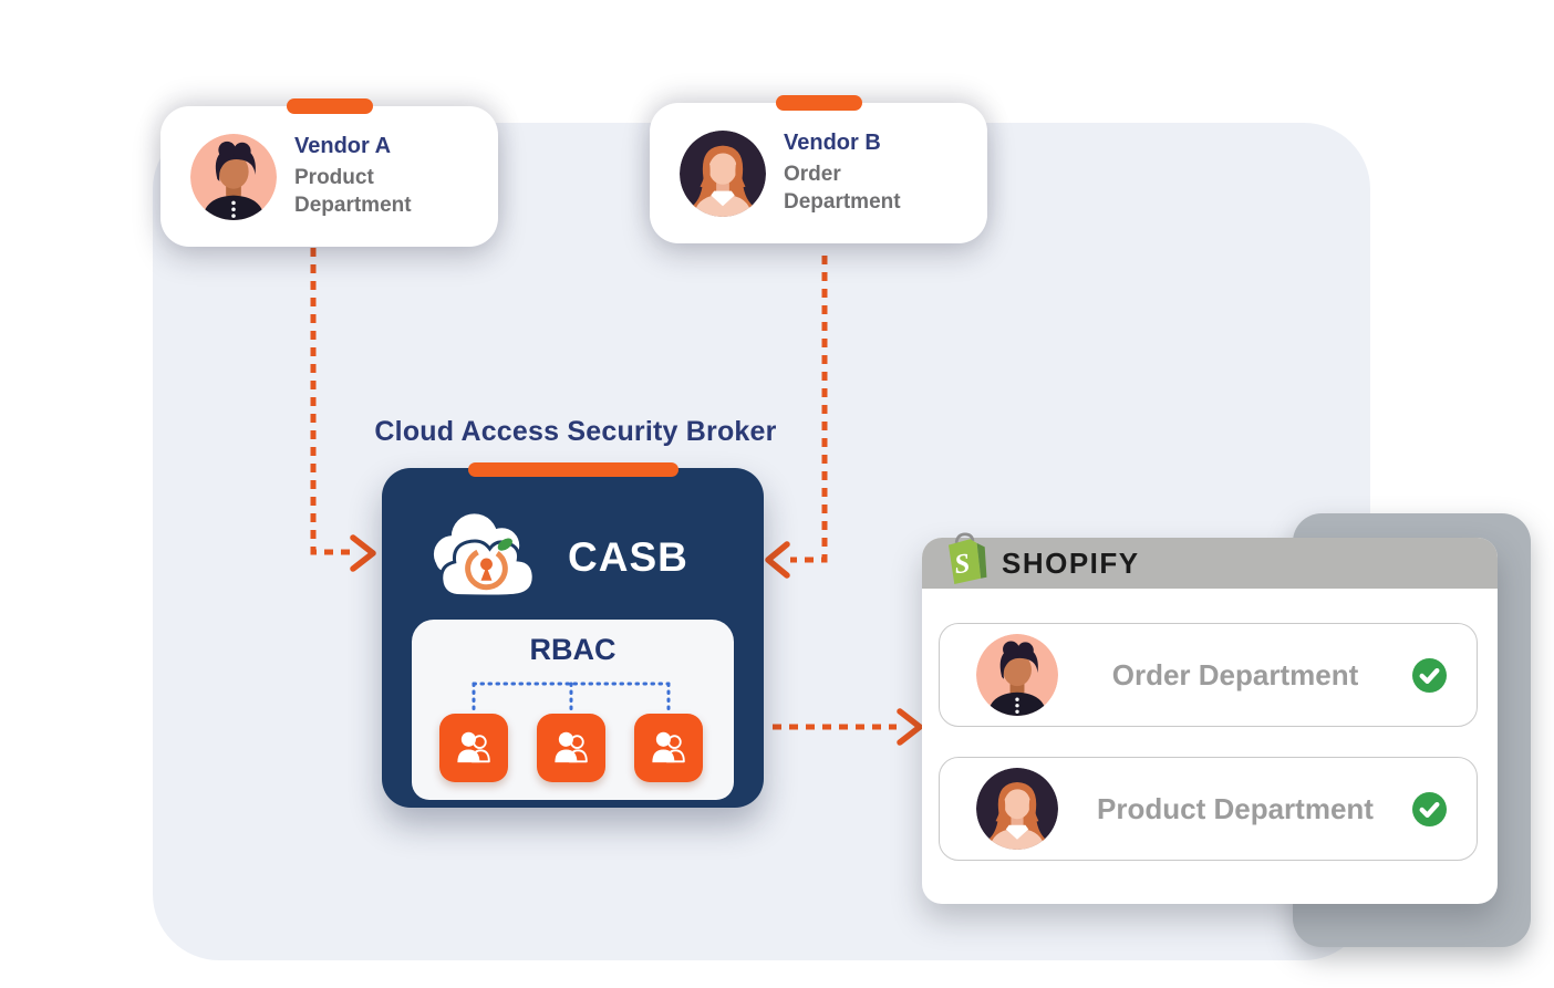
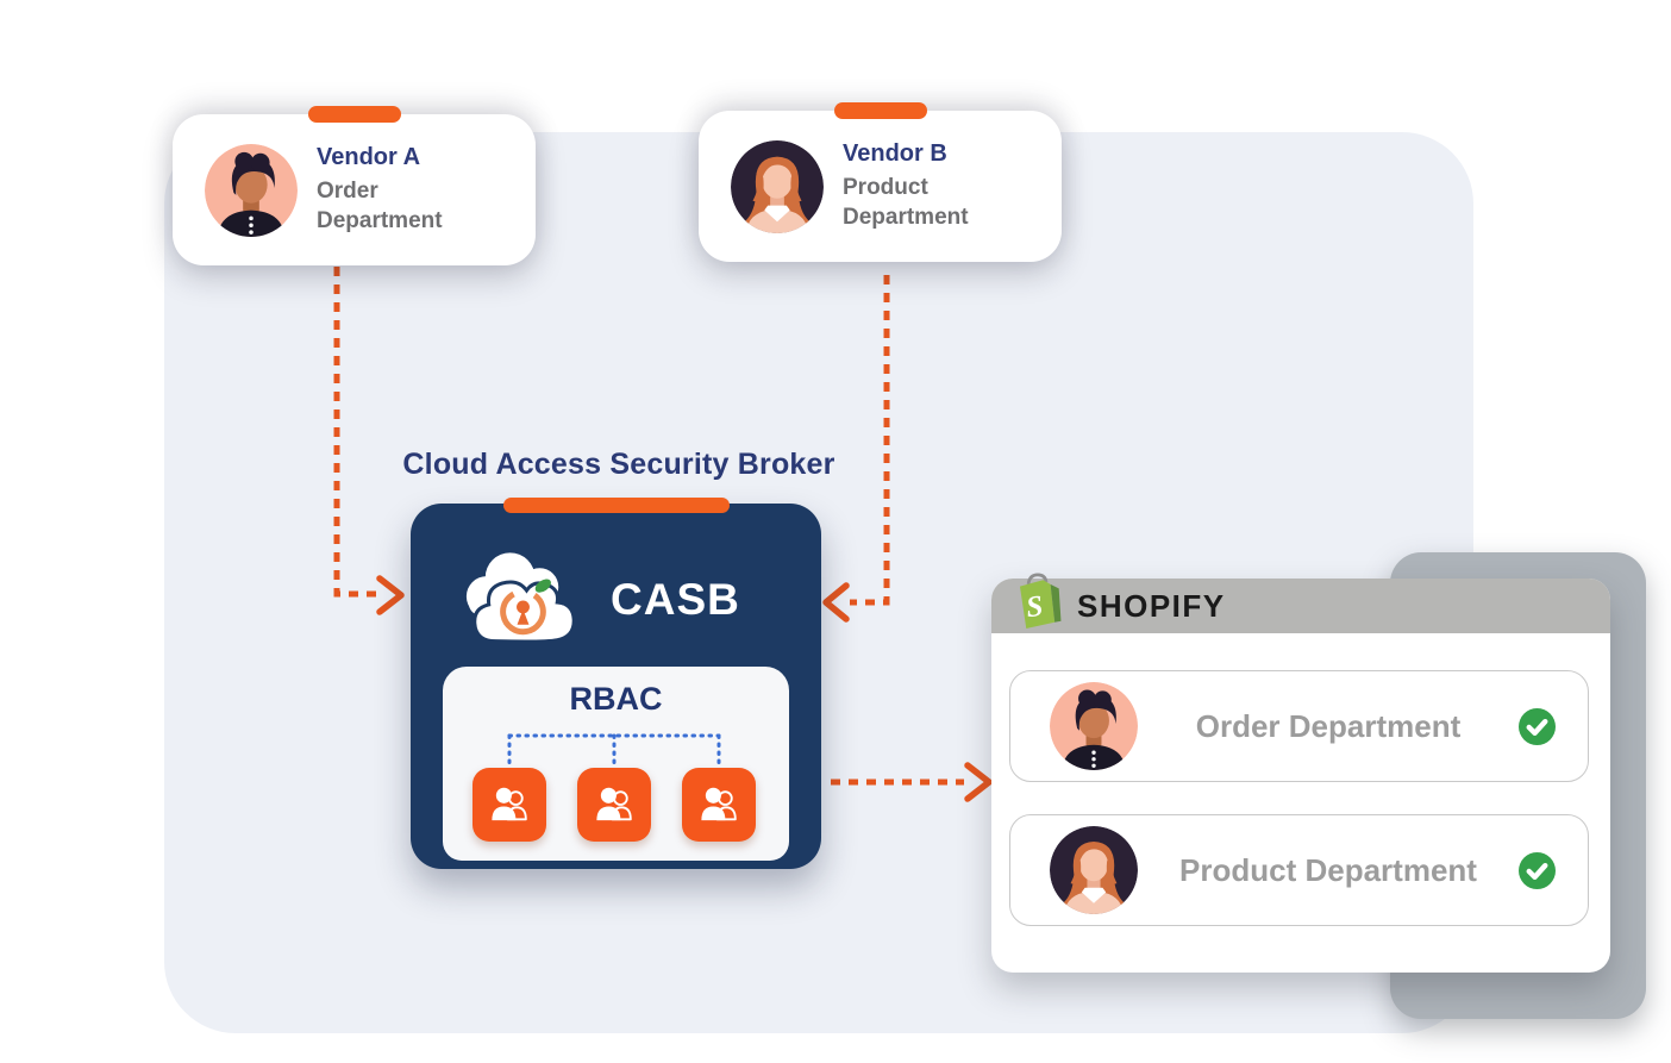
  Vendor A
- Product
+ Order
  Department
  Vendor B
- Order
+ Product
  Department
  Cloud Access Security Broker
  CASB
  RBAC
  SHOPIFY
  Order Department
  Product Department
